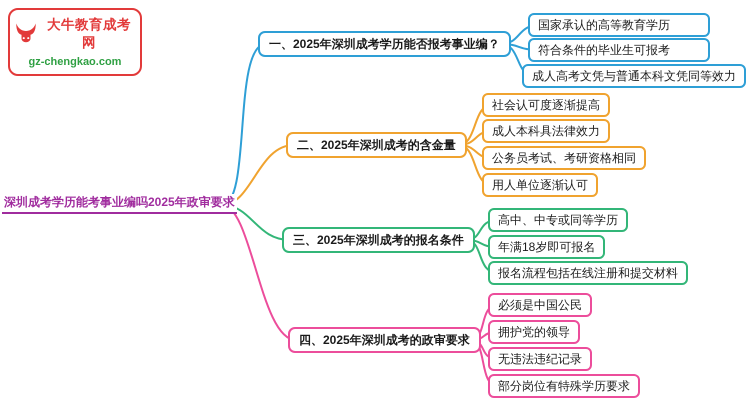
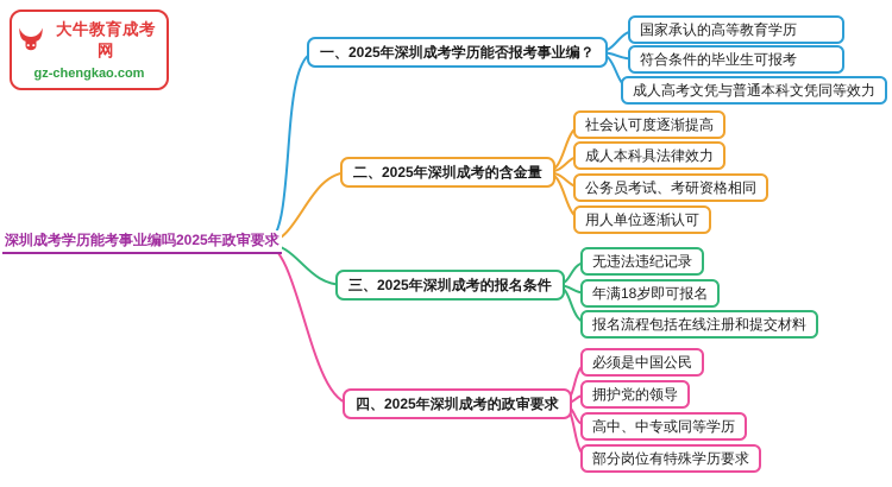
  大牛教育成考网
  gz-chengkao.com
  深圳成考学历能考事业编吗2025年政审要求
  一、2025年深圳成考学历能否报考事业编？
  二、2025年深圳成考的含金量
  三、2025年深圳成考的报名条件
  四、2025年深圳成考的政审要求
  国家承认的高等教育学历
  符合条件的毕业生可报考
  成人高考文凭与普通本科文凭同等效力
  社会认可度逐渐提高
  成人本科具法律效力
  公务员考试、考研资格相同
  用人单位逐渐认可
- 高中、中专或同等学历
+ 无违法违纪记录
  年满18岁即可报名
  报名流程包括在线注册和提交材料
  必须是中国公民
  拥护党的领导
- 无违法违纪记录
+ 高中、中专或同等学历
  部分岗位有特殊学历要求
